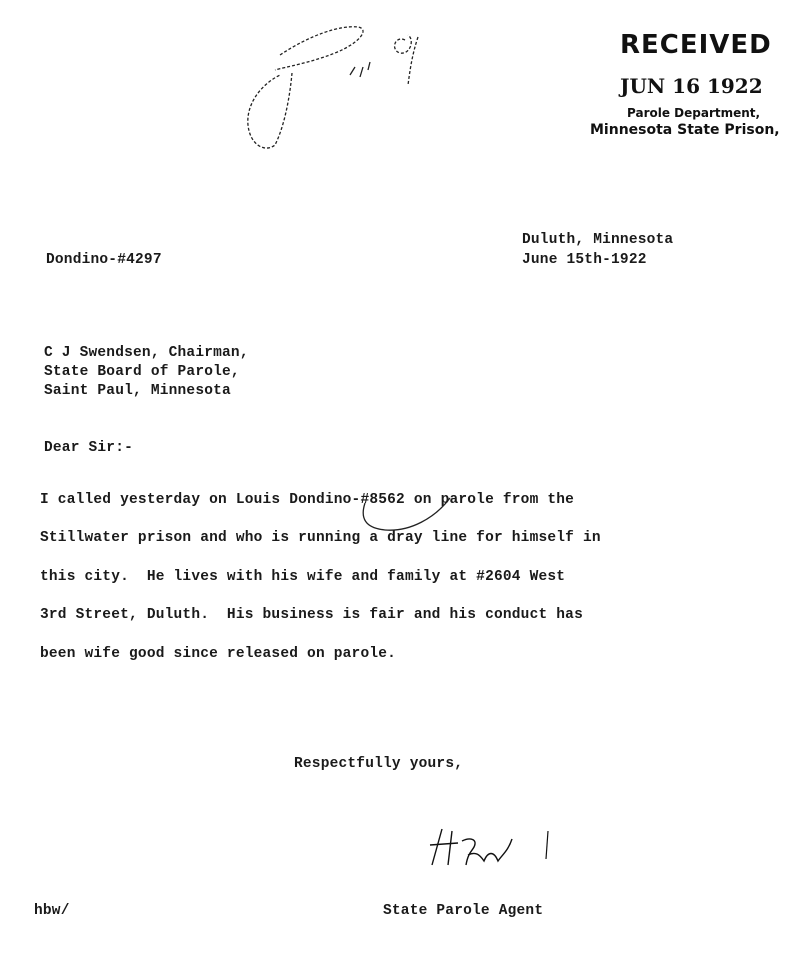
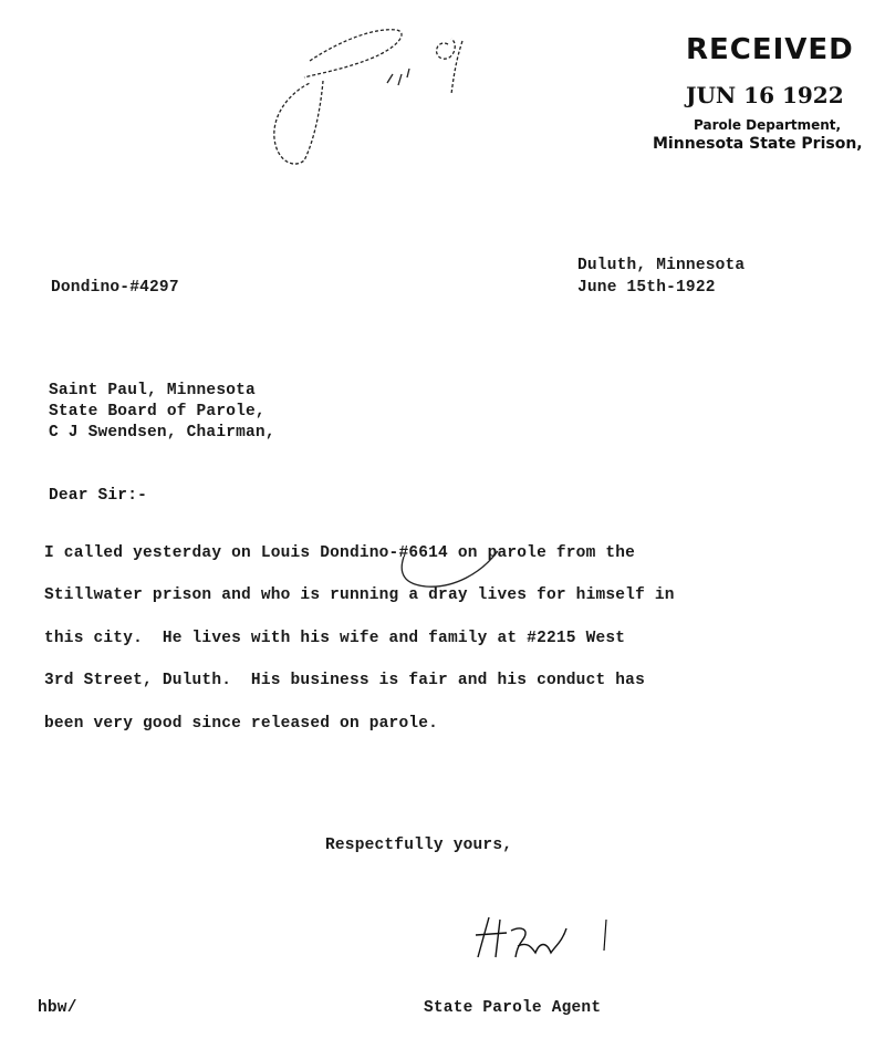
  RECEIVED
  JUN 16 1922
  Parole Department,
  Minnesota State Prison,
  Dondino-#4297
  Duluth, Minnesota
  June 15th-1922
- C J Swendsen, Chairman,
+ Saint Paul, Minnesota
  State Board of Parole,
- Saint Paul, Minnesota
+ C J Swendsen, Chairman,
  Dear Sir:-
- I called yesterday on Louis Dondino-#8562 on parole from the
+ I called yesterday on Louis Dondino-#6614 on parole from the
- Stillwater prison and who is running a dray line for himself in
+ Stillwater prison and who is running a dray lives for himself in
- this city. He lives with his wife and family at #2604 West
+ this city. He lives with his wife and family at #2215 West
  3rd Street, Duluth. His business is fair and his conduct has
- been wife good since released on parole.
+ been very good since released on parole.
  Respectfully yours,
  State Parole Agent
  hbw/
